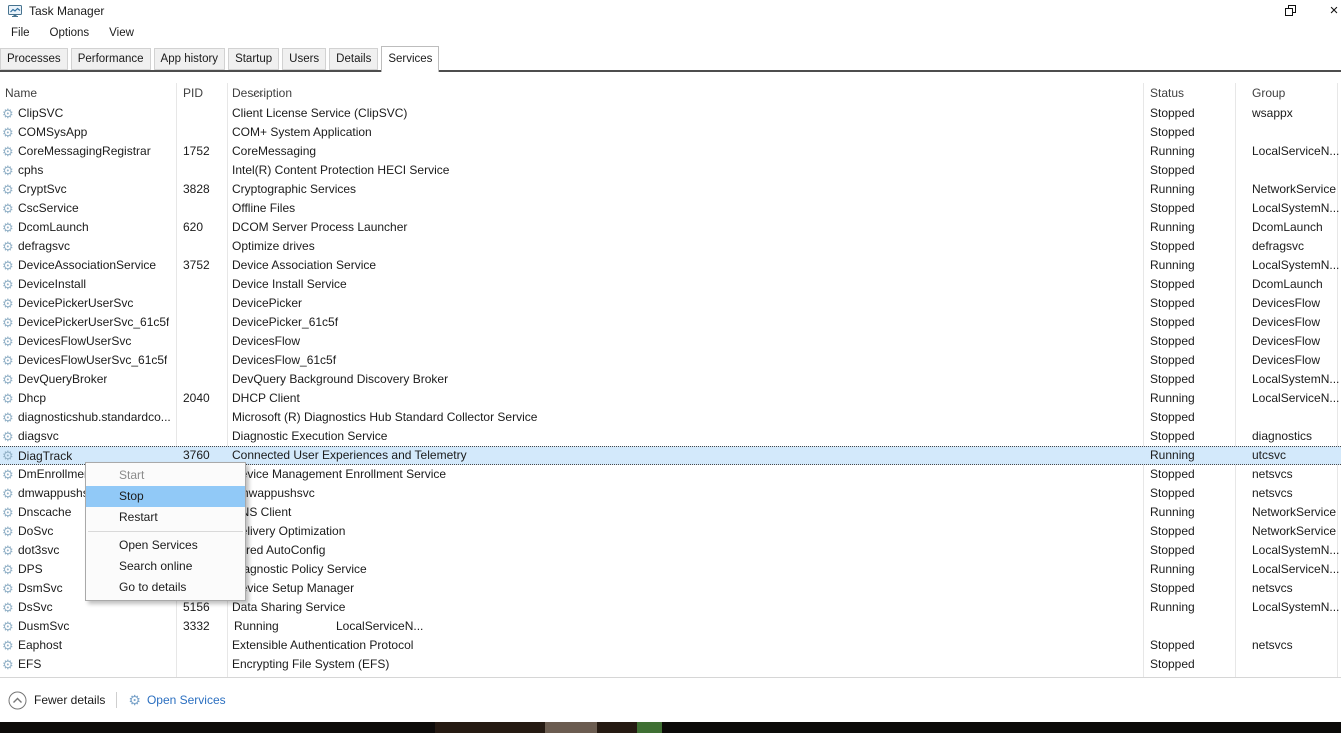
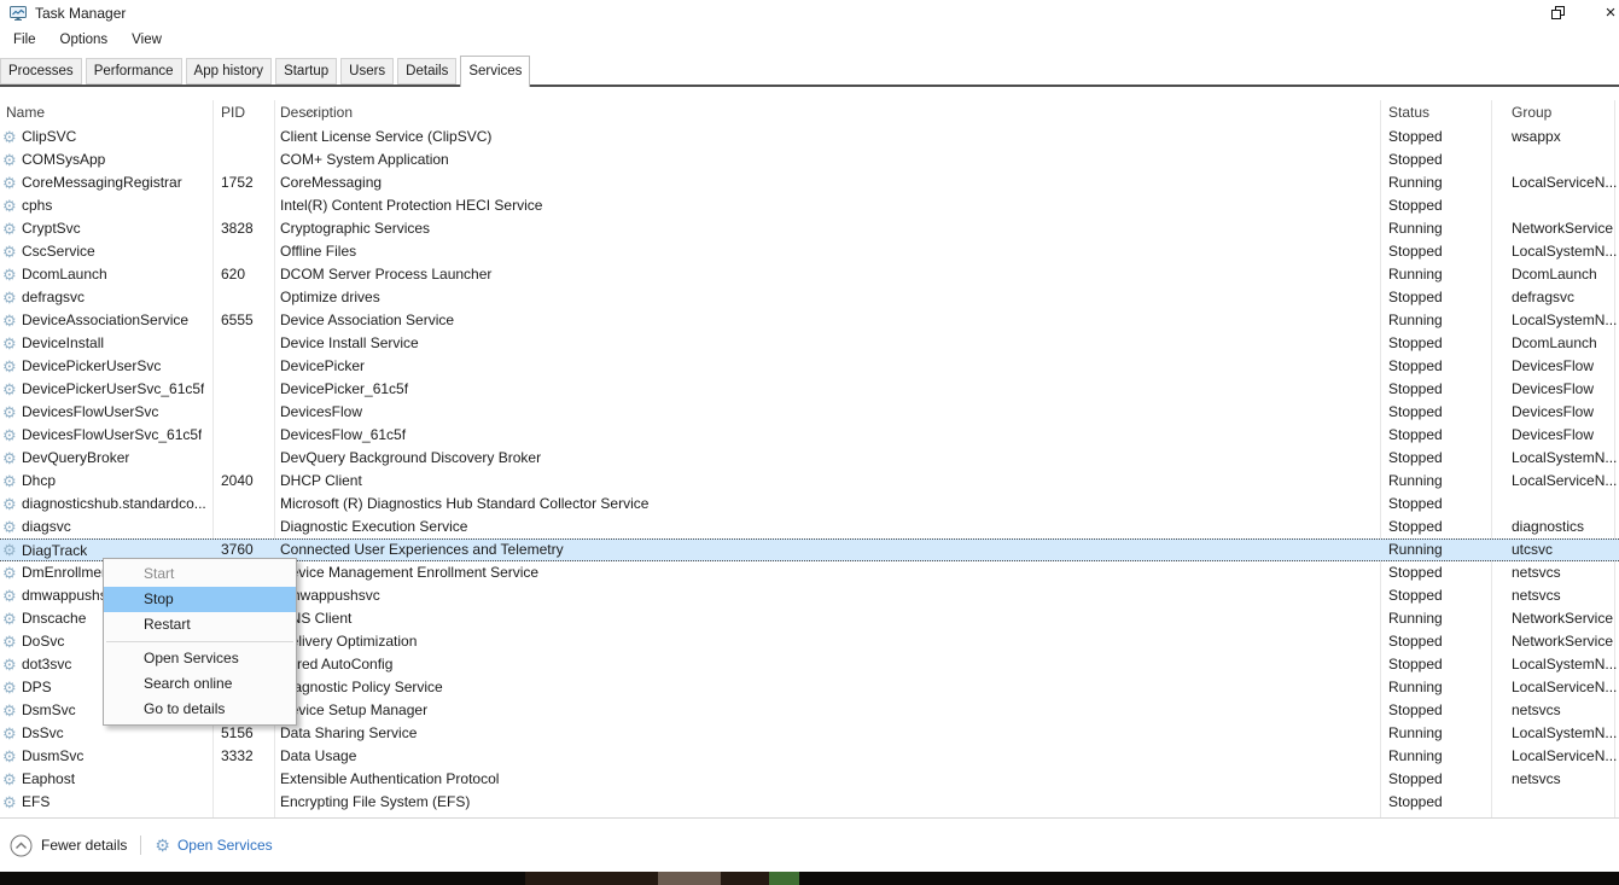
  Task Manager
  ×
  File
  Options
  View
  Processes
  Performance
  App history
  Startup
  Users
  Details
  Services
  Name
  PID
  Description
  Status
  Group
  ⚙
  ClipSVC
  Client License Service (ClipSVC)
  Stopped
  wsappx
  ⚙
  COMSysApp
  COM+ System Application
  Stopped
  ⚙
  CoreMessagingRegistrar
  1752
  CoreMessaging
  Running
  LocalServiceN...
  ⚙
  cphs
  Intel(R) Content Protection HECI Service
  Stopped
  ⚙
  CryptSvc
  3828
  Cryptographic Services
  Running
  NetworkService
  ⚙
  CscService
  Offline Files
  Stopped
  LocalSystemN...
  ⚙
  DcomLaunch
  620
  DCOM Server Process Launcher
  Running
  DcomLaunch
  ⚙
  defragsvc
  Optimize drives
  Stopped
  defragsvc
  ⚙
  DeviceAssociationService
- 3752
+ 6555
  Device Association Service
  Running
  LocalSystemN...
  ⚙
  DeviceInstall
  Device Install Service
  Stopped
  DcomLaunch
  ⚙
  DevicePickerUserSvc
  DevicePicker
  Stopped
  DevicesFlow
  ⚙
  DevicePickerUserSvc_61c5f
  DevicePicker_61c5f
  Stopped
  DevicesFlow
  ⚙
  DevicesFlowUserSvc
  DevicesFlow
  Stopped
  DevicesFlow
  ⚙
  DevicesFlowUserSvc_61c5f
  DevicesFlow_61c5f
  Stopped
  DevicesFlow
  ⚙
  DevQueryBroker
  DevQuery Background Discovery Broker
  Stopped
  LocalSystemN...
  ⚙
  Dhcp
  2040
  DHCP Client
  Running
  LocalServiceN...
  ⚙
  diagnosticshub.standardco...
  Microsoft (R) Diagnostics Hub Standard Collector Service
  Stopped
  ⚙
  diagsvc
  Diagnostic Execution Service
  Stopped
  diagnostics
  ⚙
  DiagTrack
  3760
  Connected User Experiences and Telemetry
  Running
  utcsvc
  ⚙
  vice Management Enrollment Service
  Stopped
  netsvcs
  ⚙
  dmwappush
  wappushsvc
  Stopped
  netsvcs
  ⚙
  Dnscache
  S Client
  Running
  NetworkService
  ⚙
  DoSvc
  livery Optimization
  Stopped
  NetworkService
  ⚙
  dot3svc
  red AutoConfig
  Stopped
  LocalSystemN...
  ⚙
  DPS
  agnostic Policy Service
  Running
  LocalServiceN...
  ⚙
  DsmSvc
  vice Setup Manager
  Stopped
  netsvcs
  ⚙
  DsSvc
  5156
  Data Sharing Service
  Running
  LocalSystemN...
  ⚙
  DusmSvc
  3332
+ Data Usage
  Running
  LocalServiceN...
  ⚙
  Eaphost
  Extensible Authentication Protocol
  Stopped
  netsvcs
  ⚙
  EFS
  Encrypting File System (EFS)
  Stopped
  Start
  Stop
  Restart
  Open Services
  Search online
  Go to details
  Fewer details
  ⚙
  Open Services
